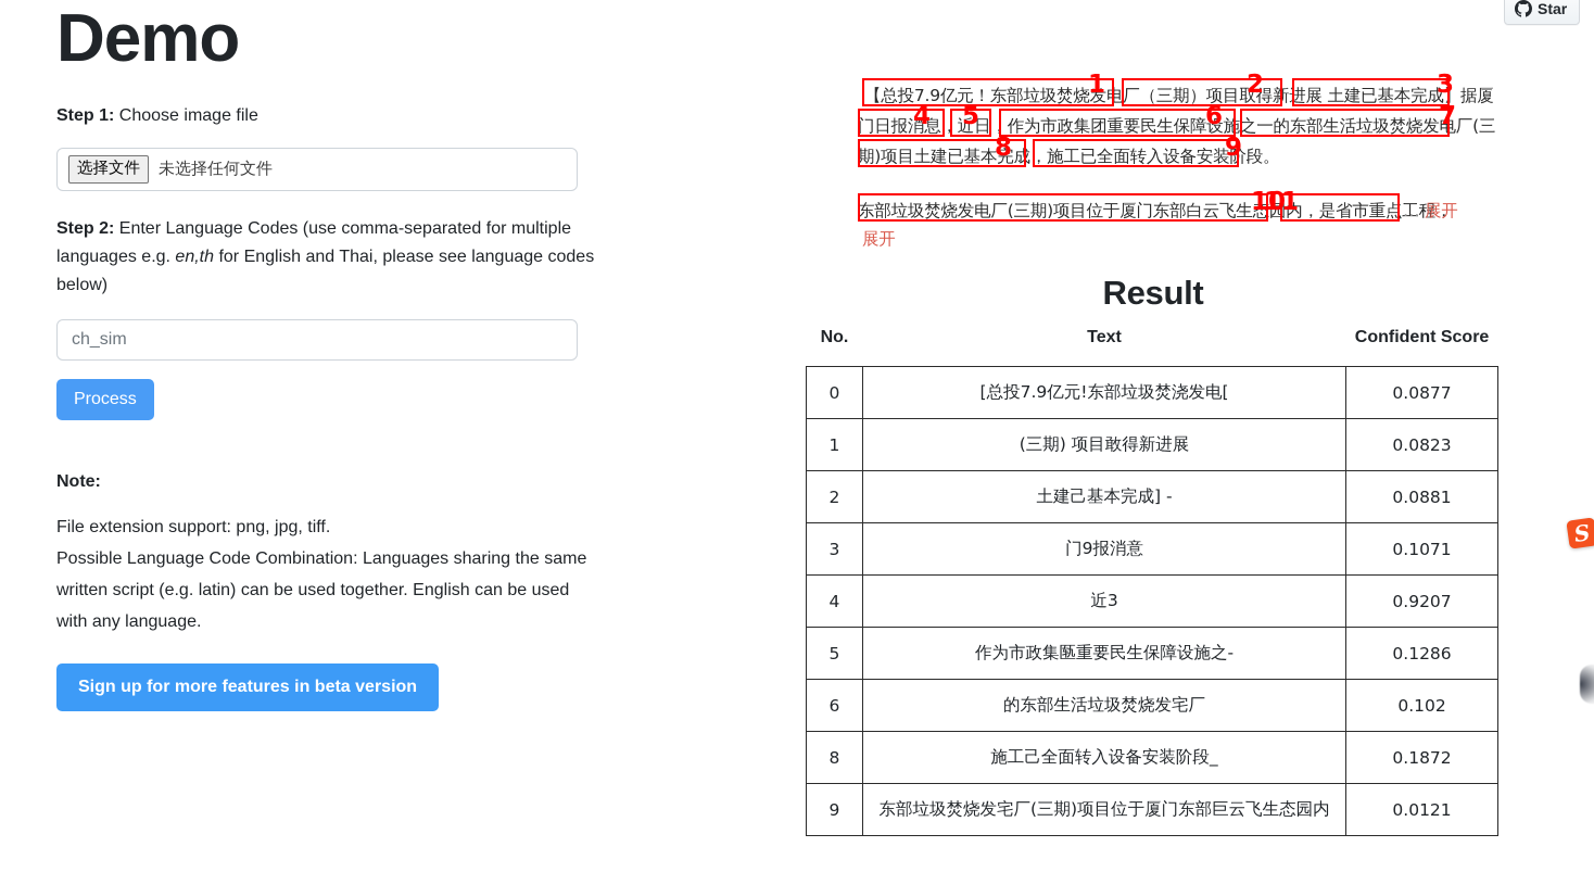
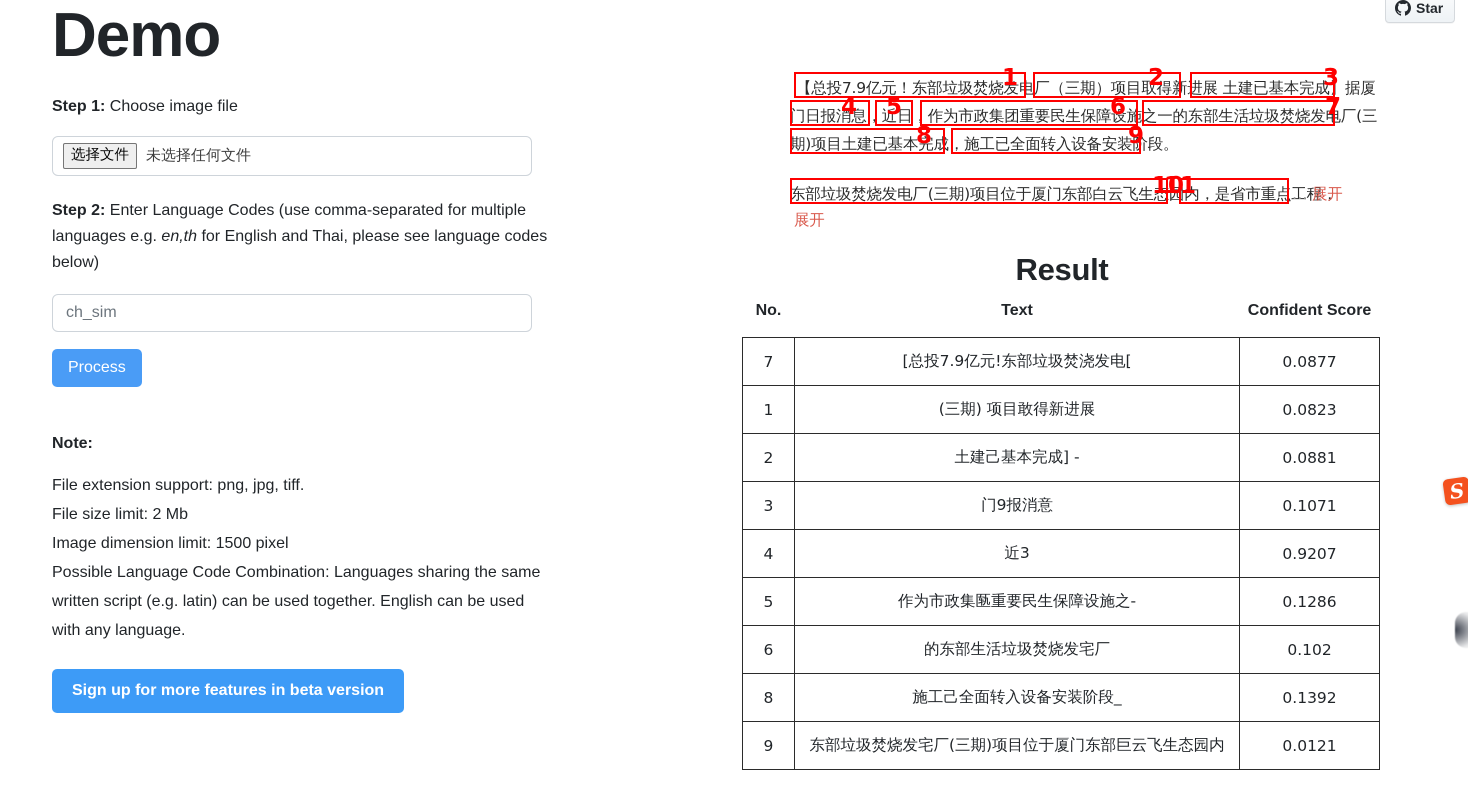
  Star
  Demo
  Step 1: Choose image file
  选择文件
  未选择任何文件
  Step 2: Enter Language Codes (use comma-separated for multiple languages e.g. en,th for English and Thai, please see language codes below)
  ch_sim
  Process
  Note:
  File extension support: png, jpg, tiff.
+ File size limit: 2 Mb
+ Image dimension limit: 1500 pixel
  Possible Language Code Combination: Languages sharing the same written script (e.g. latin) can be used together. English can be used with any language.
  Sign up for more features in beta version
  【总投7.9亿元！东部垃圾焚烧发电厂（三期）项目取得新进展 土建已基本完成】据厦
  门日报消息，近日，作为市政集团重要民生保障设施之一的东部生活垃圾焚烧发电厂(三
  期)项目土建已基本完成，施工已全面转入设备安装阶段。
  东部垃圾焚烧发电厂(三期)项目位于厦门东部白云飞生态园内，是省市重点工程，
  …
  展开
  展开
  1
  2
  3
  4
  5
  6
  7
  8
  9
  10
  11
  Result
  No.	Text	Confident Score
- 0	[总投7.9亿元!东部垃圾焚浇发电[	0.0877
+ 7	[总投7.9亿元!东部垃圾焚浇发电[	0.0877
  1	(三期) 项目敢得新进展	0.0823
  2	土建己基本完成] -	0.0881
  3	门9报消意	0.1071
  4	近3	0.9207
  5	作为市政集匦重要民生保障设施之-	0.1286
  6	的东部生活垃圾焚烧发宅厂	0.102
- 8	施工己全面转入设备安装阶段_	0.1872
+ 8	施工己全面转入设备安装阶段_	0.1392
  9	东部垃圾焚烧发宅厂(三期)项目位于厦门东部巨云飞生态园内	0.0121
